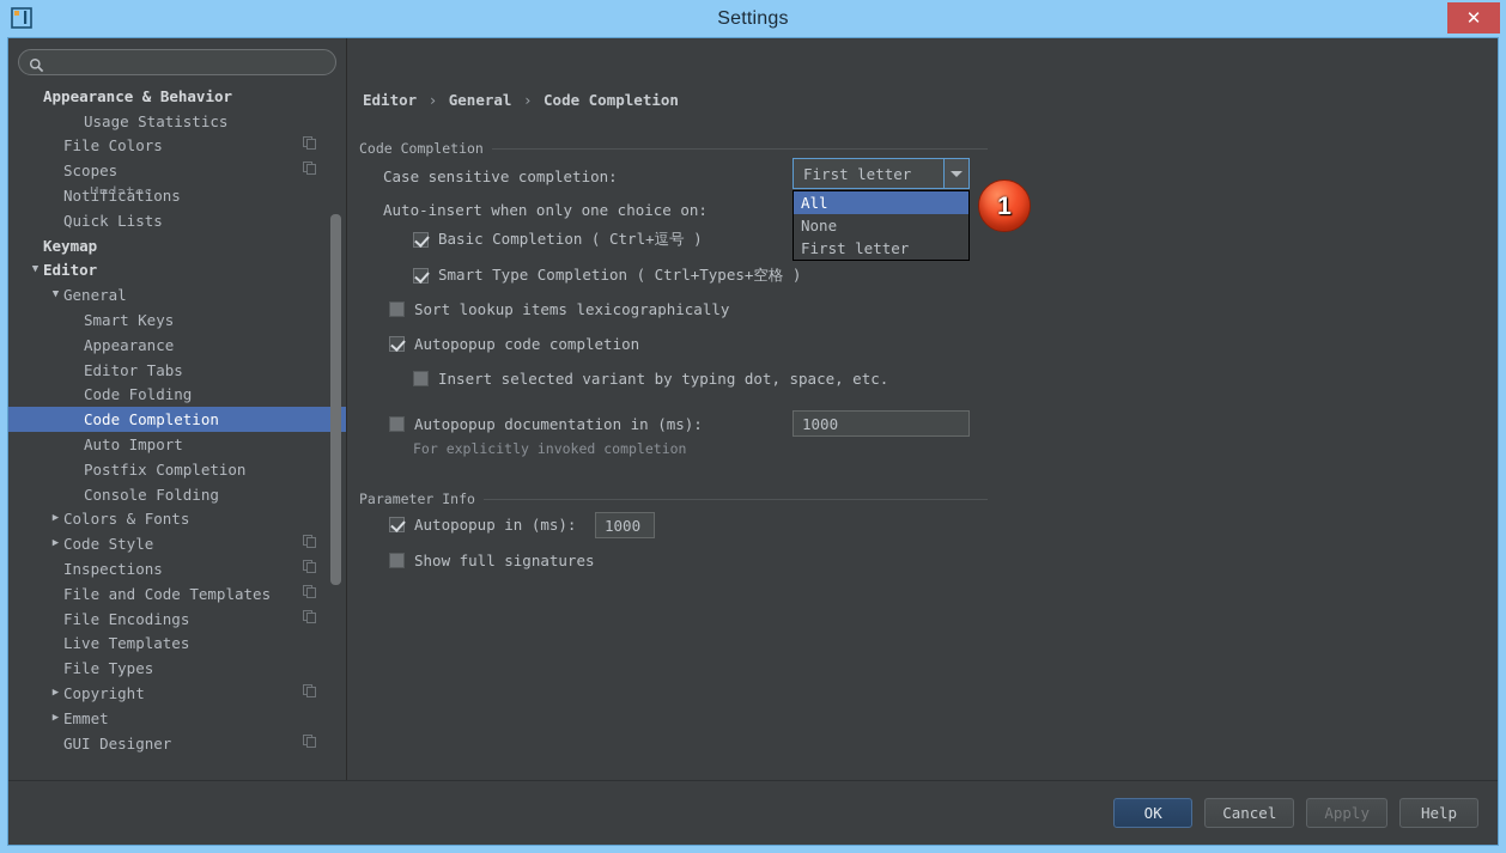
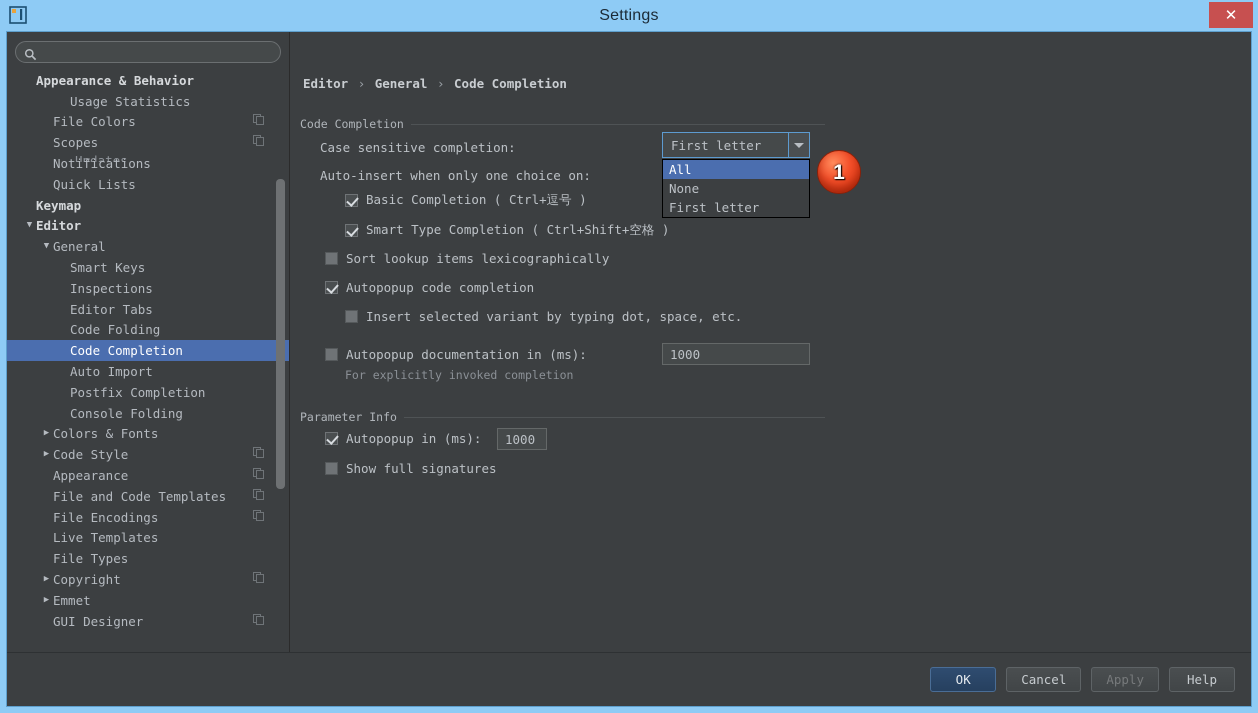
  Settings
  ✕
  Updates
  Appearance & Behavior
  Usage Statistics
  File Colors
  Scopes
  Notifications
  Quick Lists
  Keymap
  ▼
  Editor
  ▼
  General
  Smart Keys
- Appearance
+ Inspections
  Editor Tabs
  Code Folding
  Code Completion
  Auto Import
  Postfix Completion
  Console Folding
  ▶
  Colors & Fonts
  ▶
  Code Style
- Inspections
+ Appearance
  File and Code Templates
  File Encodings
  Live Templates
  File Types
  ▶
  Copyright
  ▶
  Emmet
  GUI Designer
  Editor › General › Code Completion
  Code Completion
  Case sensitive completion:
  Auto-insert when only one choice on:
  First letter
  All
  None
  First letter
  1
  Basic Completion ( Ctrl+逗号 )
- Smart Type Completion ( Ctrl+Types+空格 )
+ Smart Type Completion ( Ctrl+Shift+空格 )
  Sort lookup items lexicographically
  Autopopup code completion
  Insert selected variant by typing dot, space, etc.
  Autopopup documentation in (ms):
  For explicitly invoked completion
  1000
  Parameter Info
  Autopopup in (ms):
  1000
  Show full signatures
  OK
  Cancel
  Apply
  Help
